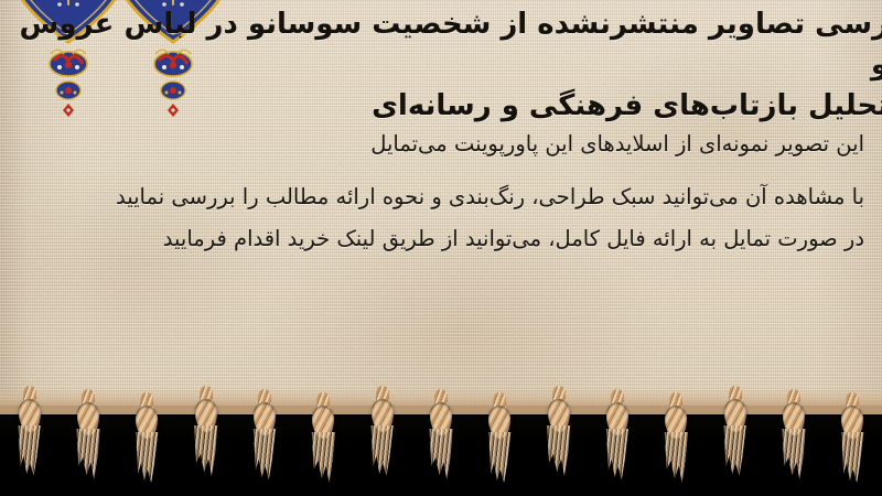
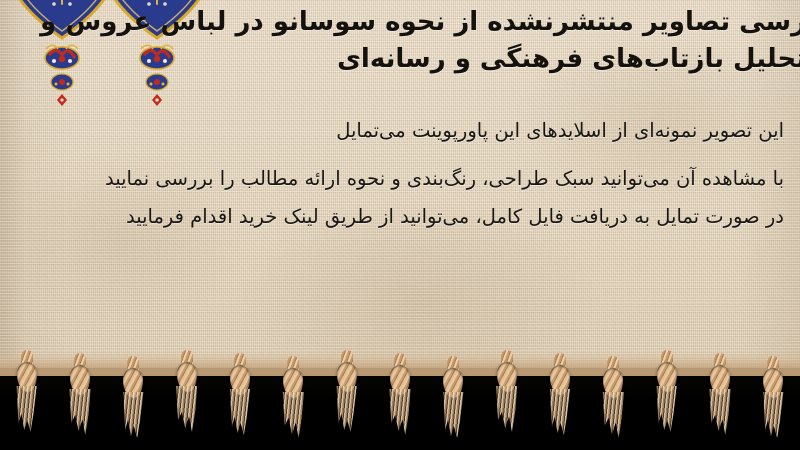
- رسی تصاویر منتشرنشده از شخصیت سوسانو در لباس عروس و
+ رسی تصاویر منتشرنشده از نحوه سوسانو در لباس عروس و
  حلیل بازتاب‌های فرهنگی و رسانه‌ای
  این تصویر نمونه‌ای از اسلایدهای این پاورپوینت می‌تمایل
  با مشاهده آن میتوانید سبک طراحی، رنگ‌بندی و نحوه ارائه مطالب را بررسی نمایید
- در صورت تمایل به ارائه فایل کامل، می‌توانید از طریق لینک خرید اقدام فرمایید
+ در صورت تمایل به دریافت فایل کامل، می‌توانید از طریق لینک خرید اقدام فرمایید
